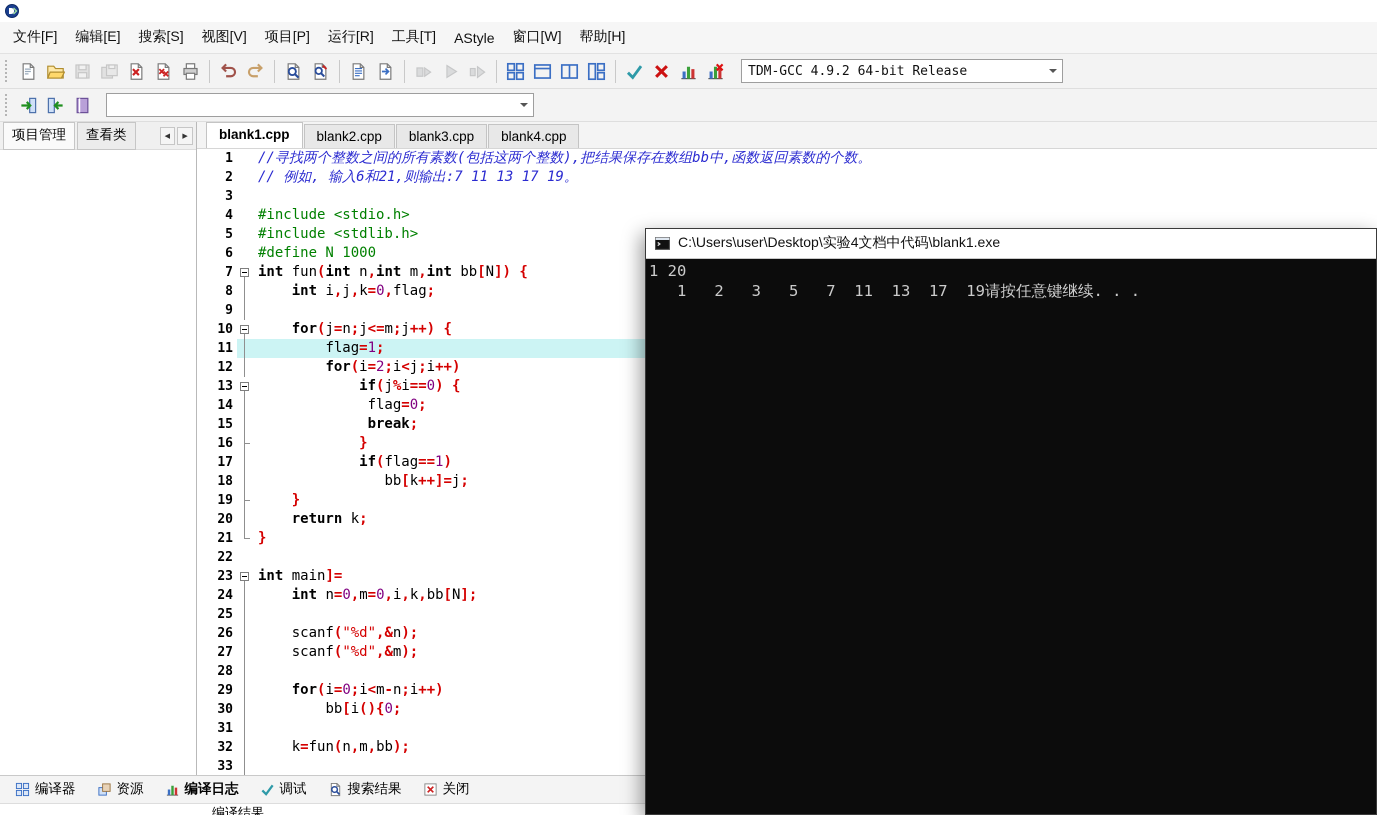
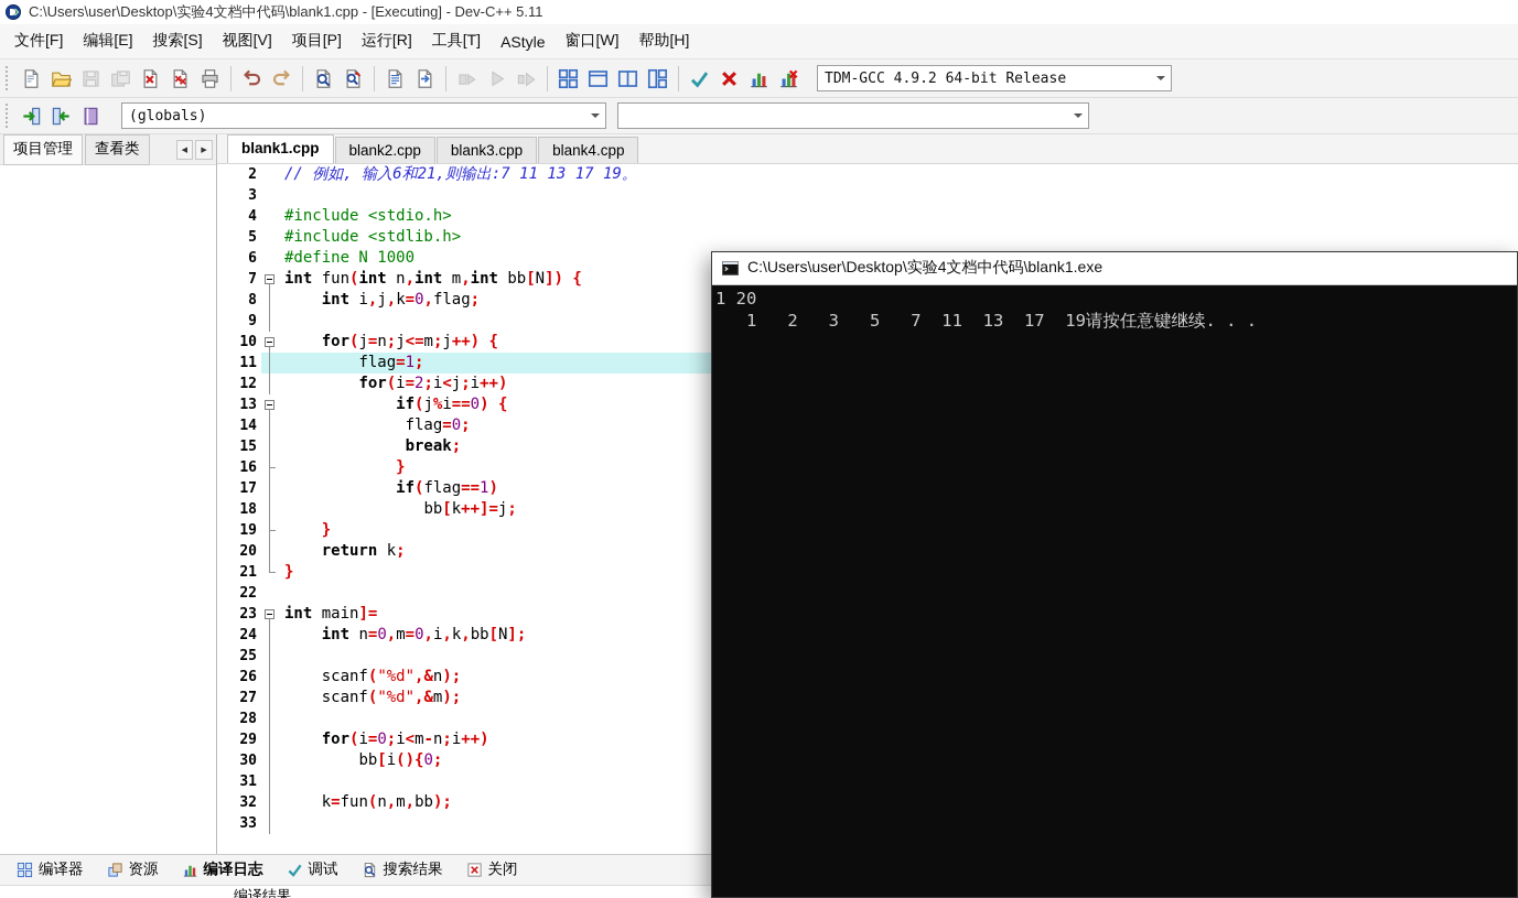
+ C:\Users\user\Desktop\实验4文档中代码\blank1.cpp - [Executing] - Dev-C++ 5.11
  文件[F]
  编辑[E]
  搜索[S]
  视图[V]
  项目[P]
  运行[R]
  工具[T]
  AStyle
  窗口[W]
  帮助[H]
  TDM-GCC 4.9.2 64-bit Release
+ (globals)
  项目管理
  查看类
  blank1.cpp
  blank2.cpp
  blank3.cpp
  blank4.cpp
- 1
- //寻找两个整数之间的所有素数(包括这两个整数),把结果保存在数组bb中,函数返回素数的个数。
  2
  // 例如, 输入6和21,则输出:7 11 13 17 19。
  3
  4
  #include <stdio.h>
  5
  #include <stdlib.h>
  6
  #define N 1000
  7
  int fun(int n,int m,int bb[N]) {
  8
  int i,j,k=0,flag;
  9
  10
  for(j=n;j<=m;j++) {
  11
  flag=1;
  12
  for(i=2;i<j;i++)
  13
  if(j%i==0) {
  14
  flag=0;
  15
  break;
  16
  }
  17
  if(flag==1)
  18
  bb[k++]=j;
  19
  }
  20
  return k;
  21
  }
  22
  23
  int main]=
  24
  int n=0,m=0,i,k,bb[N];
  25
  26
  scanf("%d",&n);
  27
  scanf("%d",&m);
  28
  29
  for(i=0;i<m-n;i++)
  30
  bb[i(){0;
  31
  32
  k=fun(n,m,bb);
  33
  编译器
  资源
  编译日志
  调试
  搜索结果
  关闭
  编译结果...
  C:\Users\user\Desktop\实验4文档中代码\blank1.exe
  1 20
  1 2 3 5 7 11 13 17 19请按任意键继续. . .
